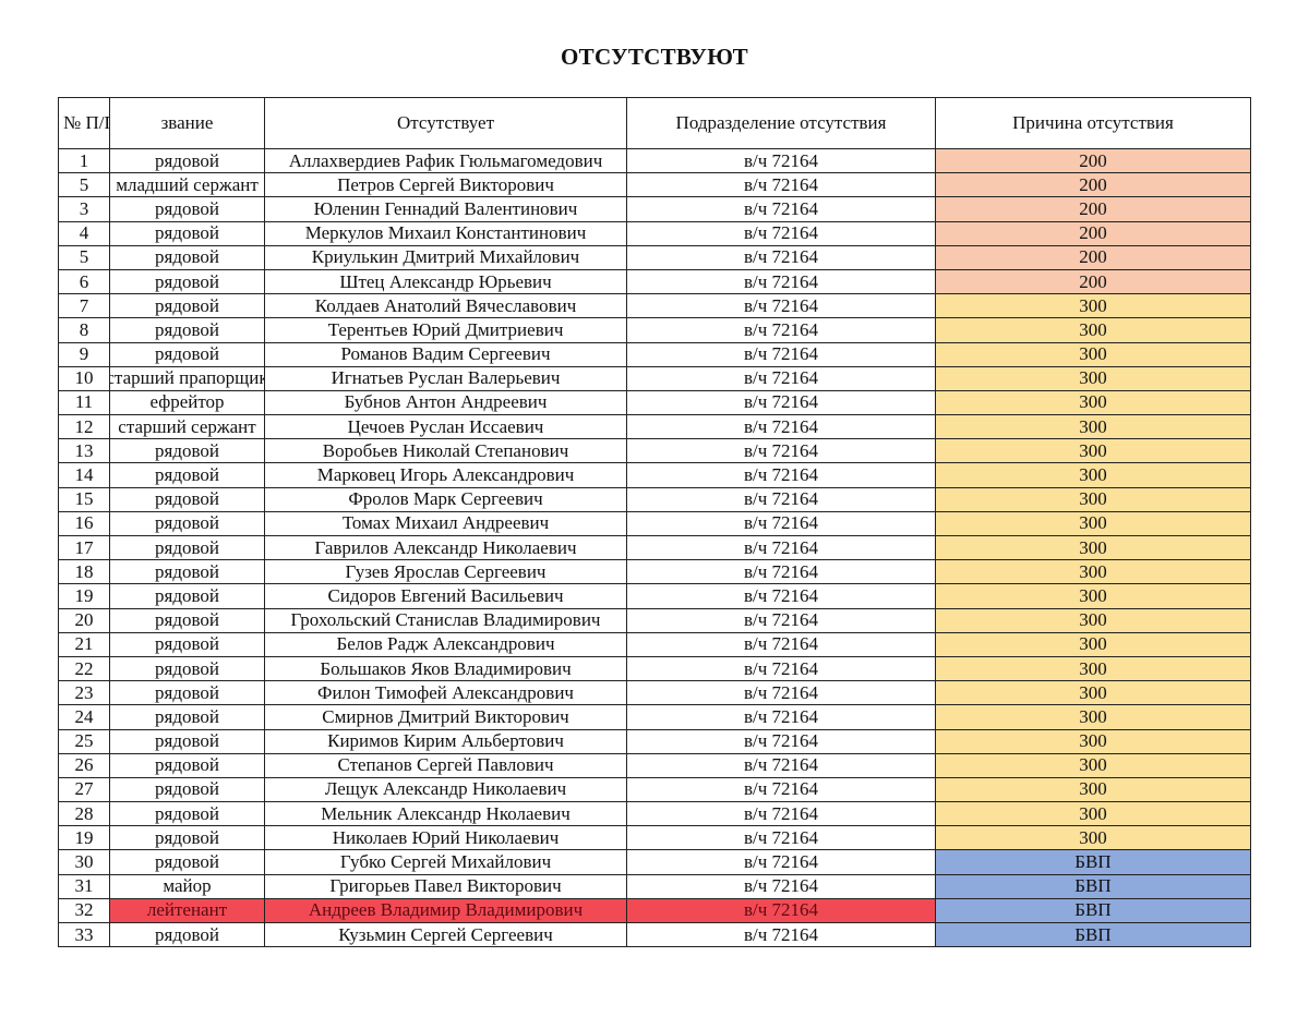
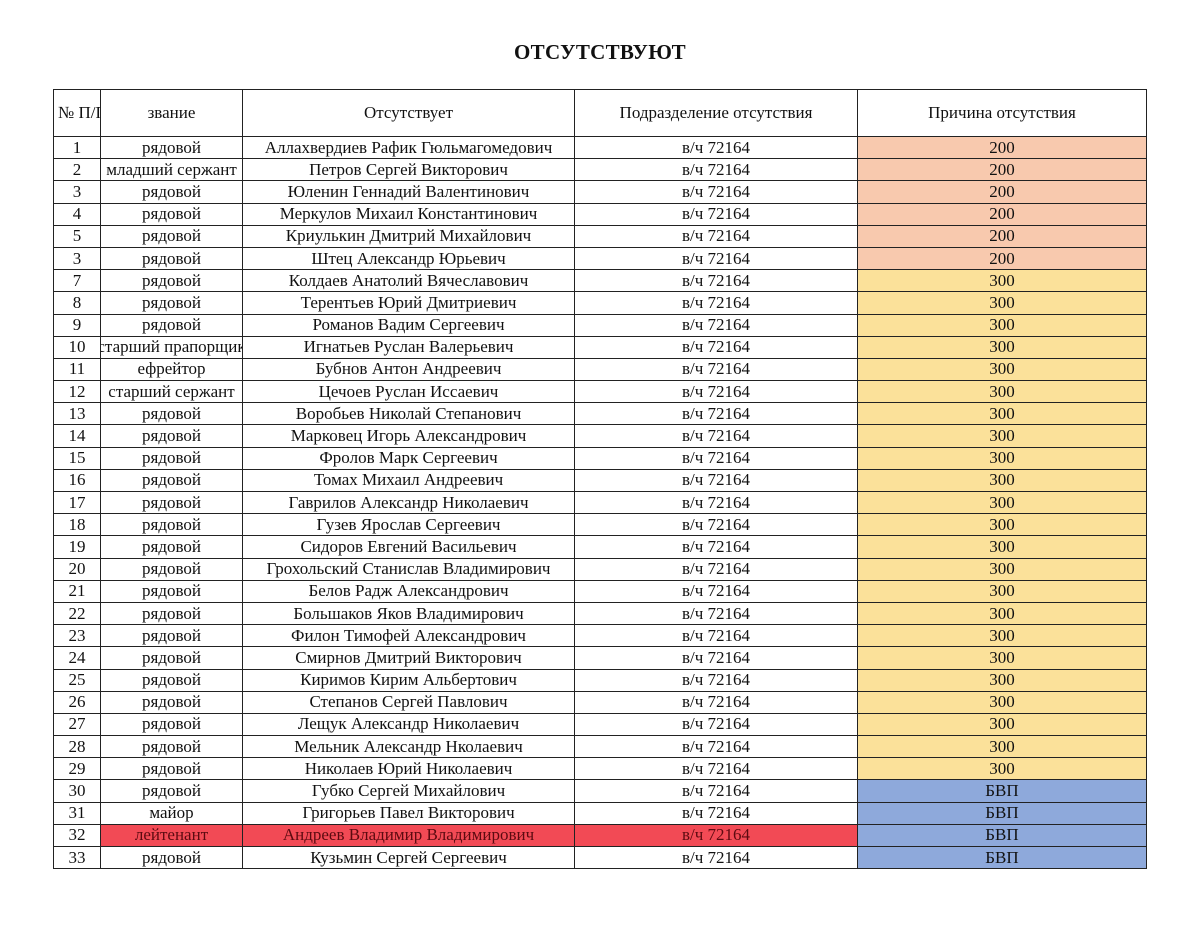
  ОТСУТСТВУЮТ
  № П/	звание	Отсутствует	Подразделение отсутствия	Причина отсутствия
  1	рядовой	Аллахвердиев Рафик Гюльмагомедович	в/ч 72164	200
- 5	младший сержант	Петров Сергей Викторович	в/ч 72164	200
+ 2	младший сержант	Петров Сергей Викторович	в/ч 72164	200
  3	рядовой	Юленин Геннадий Валентинович	в/ч 72164	200
  4	рядовой	Меркулов Михаил Константинович	в/ч 72164	200
  5	рядовой	Криулькин Дмитрий Михайлович	в/ч 72164	200
- 6	рядовой	Штец Александр Юрьевич	в/ч 72164	200
+ 3	рядовой	Штец Александр Юрьевич	в/ч 72164	200
  7	рядовой	Колдаев Анатолий Вячеславович	в/ч 72164	300
  8	рядовой	Терентьев Юрий Дмитриевич	в/ч 72164	300
  9	рядовой	Романов Вадим Сергеевич	в/ч 72164	300
  10	старший прапорщик	Игнатьев Руслан Валерьевич	в/ч 72164	300
  11	ефрейтор	Бубнов Антон Андреевич	в/ч 72164	300
  12	старший сержант	Цечоев Руслан Иссаевич	в/ч 72164	300
  13	рядовой	Воробьев Николай Степанович	в/ч 72164	300
  14	рядовой	Марковец Игорь Александрович	в/ч 72164	300
  15	рядовой	Фролов Марк Сергеевич	в/ч 72164	300
  16	рядовой	Томах Михаил Андреевич	в/ч 72164	300
  17	рядовой	Гаврилов Александр Николаевич	в/ч 72164	300
  18	рядовой	Гузев Ярослав Сергеевич	в/ч 72164	300
  19	рядовой	Сидоров Евгений Васильевич	в/ч 72164	300
  20	рядовой	Грохольский Станислав Владимирович	в/ч 72164	300
  21	рядовой	Белов Радж Александрович	в/ч 72164	300
  22	рядовой	Большаков Яков Владимирович	в/ч 72164	300
  23	рядовой	Филон Тимофей Александрович	в/ч 72164	300
  24	рядовой	Смирнов Дмитрий Викторович	в/ч 72164	300
  25	рядовой	Киримов Кирим Альбертович	в/ч 72164	300
  26	рядовой	Степанов Сергей Павлович	в/ч 72164	300
  27	рядовой	Лещук Александр Николаевич	в/ч 72164	300
  28	рядовой	Мельник Александр Нколаевич	в/ч 72164	300
- 19	рядовой	Николаев Юрий Николаевич	в/ч 72164	300
+ 29	рядовой	Николаев Юрий Николаевич	в/ч 72164	300
  30	рядовой	Губко Сергей Михайлович	в/ч 72164	БВП
  31	майор	Григорьев Павел Викторович	в/ч 72164	БВП
  32	лейтенант	Андреев Владимир Владимирович	в/ч 72164	БВП
  33	рядовой	Кузьмин Сергей Сергеевич	в/ч 72164	БВП
